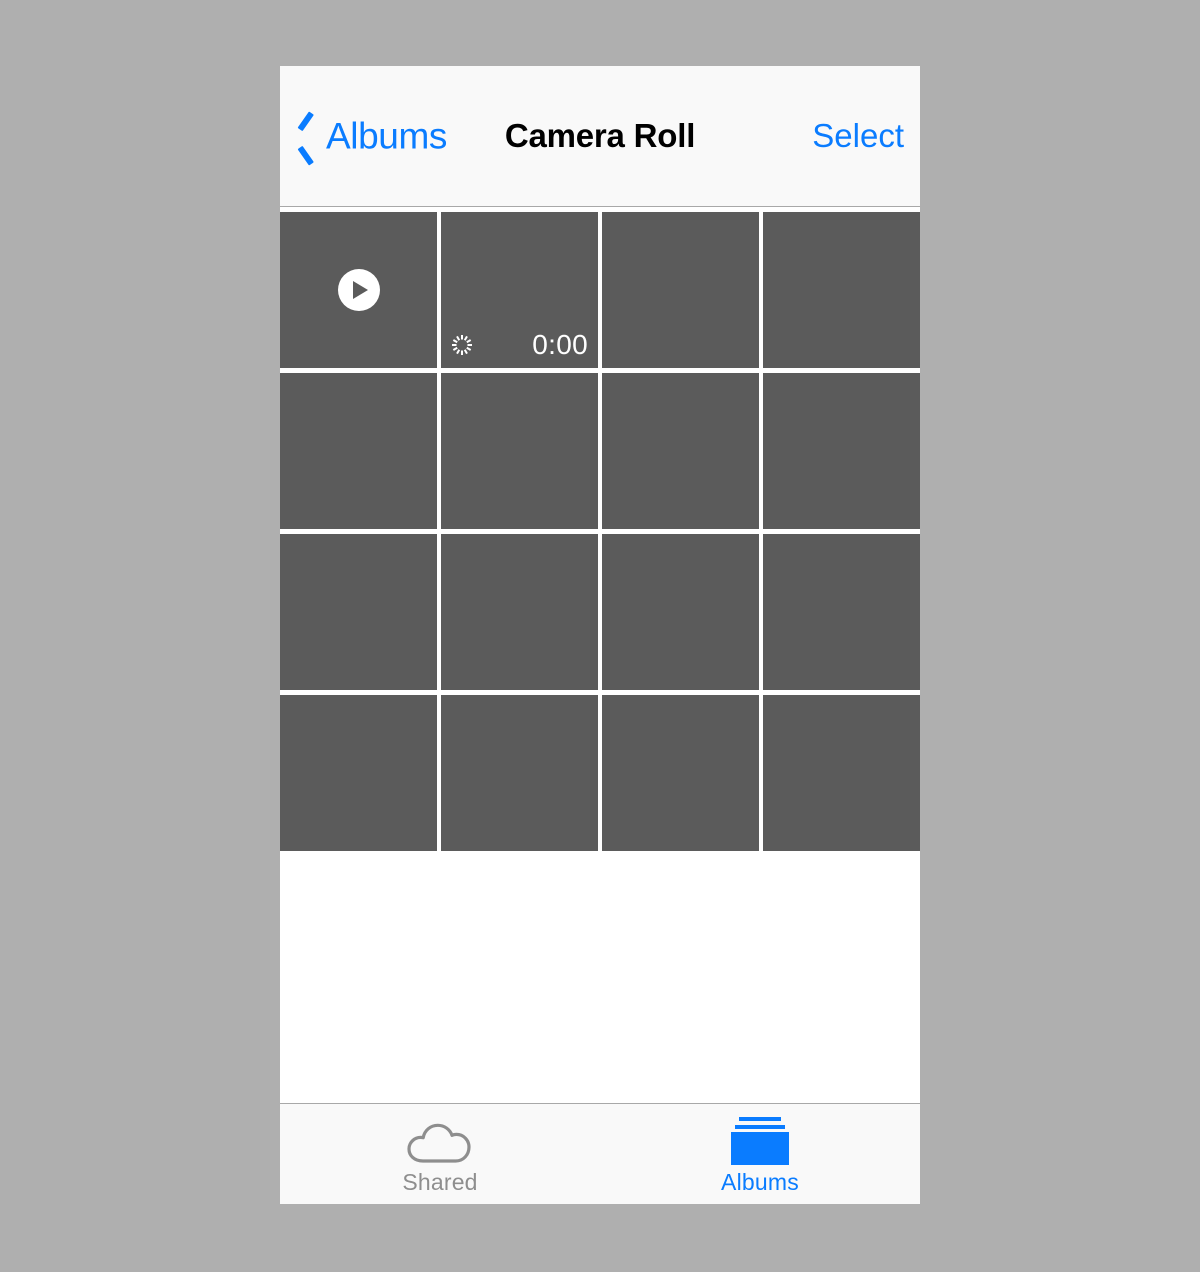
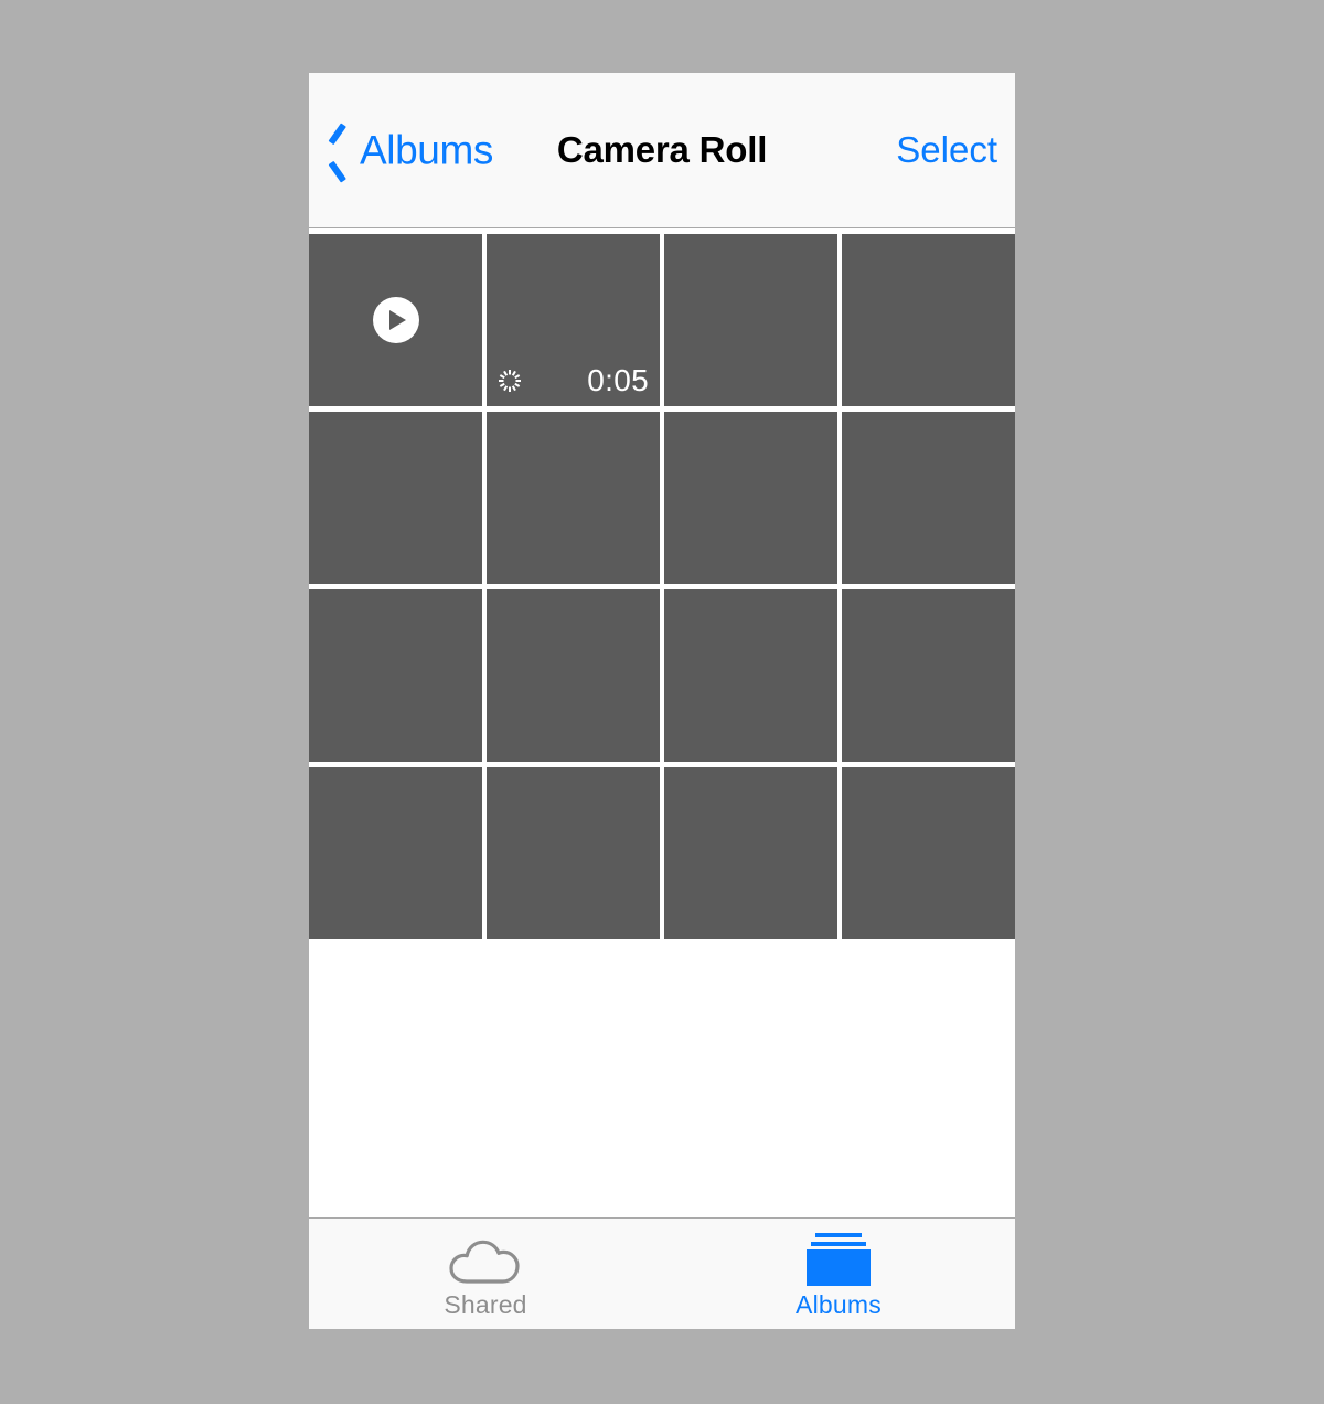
  Albums
  Camera Roll
  Select
- 0:00
+ 0:05
  Shared
  Albums
